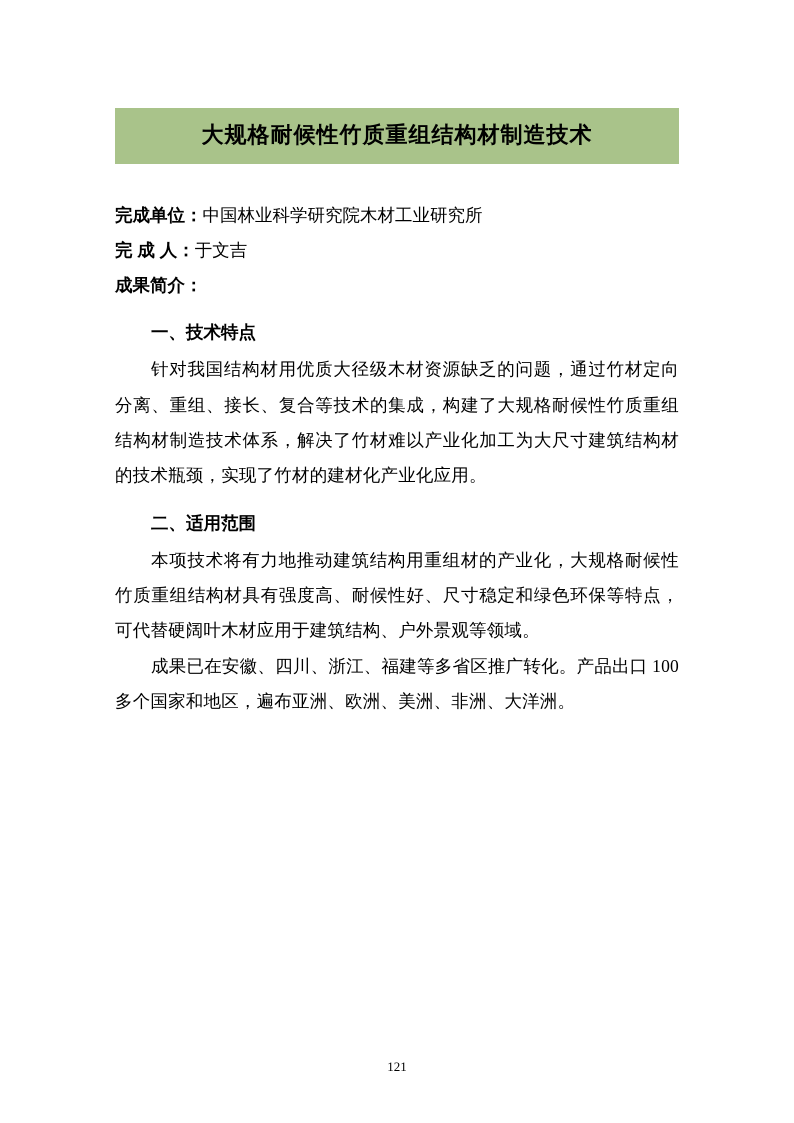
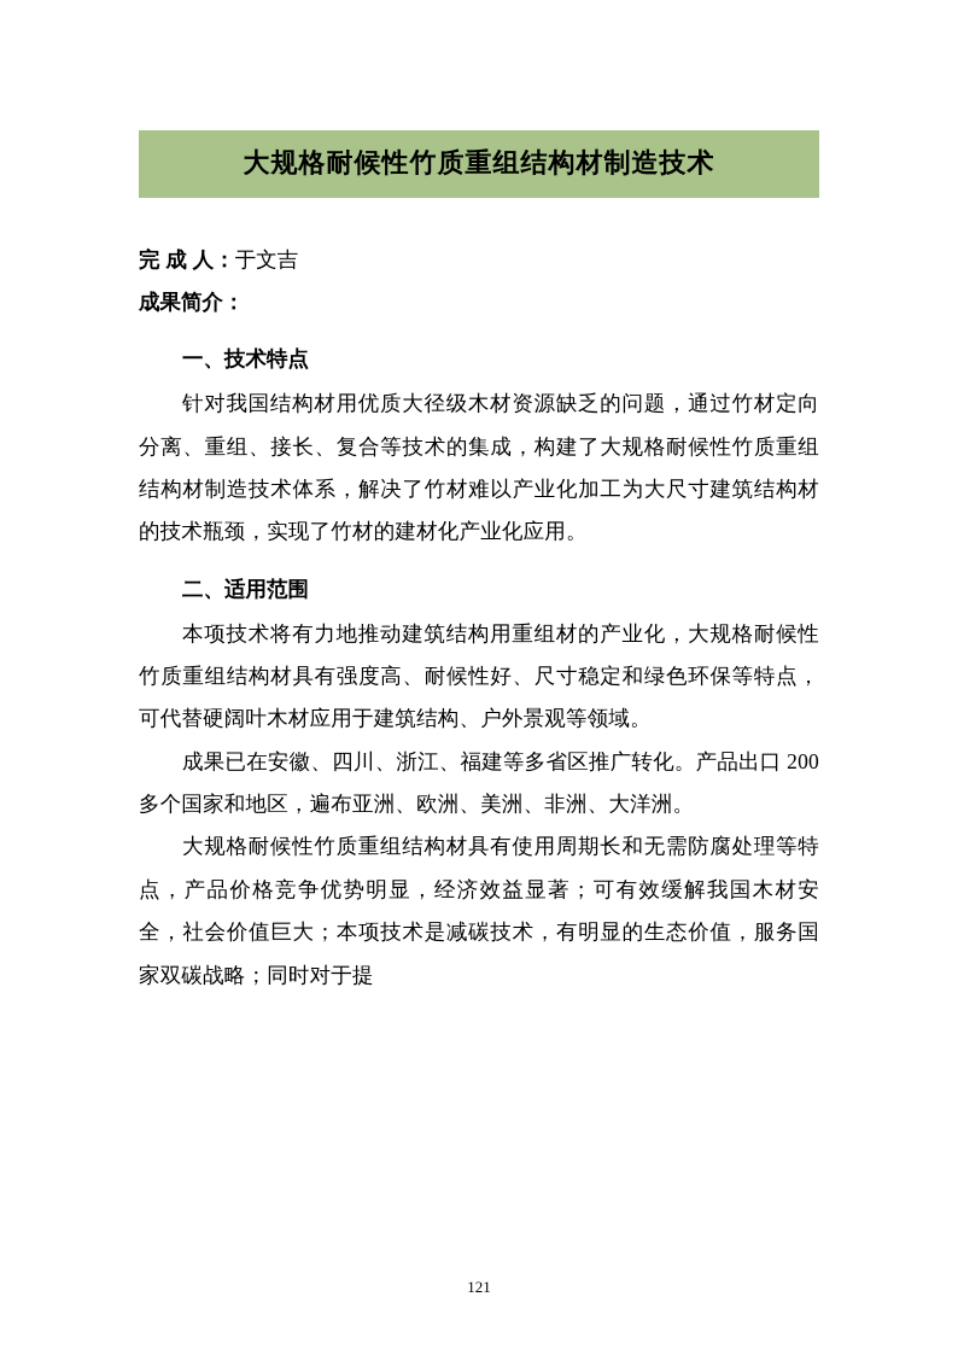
  大规格耐候性竹质重组结构材制造技术
- 完成单位：中国林业科学研究院木材工业研究所
  完 成 人：于文吉
  成果简介：
  一、技术特点
  针对我国结构材用优质大径级木材资源缺乏的问题，通过竹材定向分离、重组、接长、复合等技术的集成，构建了大规格耐候性竹质重组结构材制造技术体系，解决了竹材难以产业化加工为大尺寸建筑结构材的技术瓶颈，实现了竹材的建材化产业化应用。
  二、适用范围
  本项技术将有力地推动建筑结构用重组材的产业化，大规格耐候性竹质重组结构材具有强度高、耐候性好、尺寸稳定和绿色环保等特点，可代替硬阔叶木材应用于建筑结构、户外景观等领域。
- 成果已在安徽、四川、浙江、福建等多省区推广转化。产品出口 100 多个国家和地区，遍布亚洲、欧洲、美洲、非洲、大洋洲。
+ 成果已在安徽、四川、浙江、福建等多省区推广转化。产品出口 200 多个国家和地区，遍布亚洲、欧洲、美洲、非洲、大洋洲。
+ 大规格耐候性竹质重组结构材具有使用周期长和无需防腐处理等特点，产品价格竞争优势明显，经济效益显著；可有效缓解我国木材安全，社会价值巨大；本项技术是减碳技术，有明显的生态价值，服务国家双碳战略；同时对于提
  121
